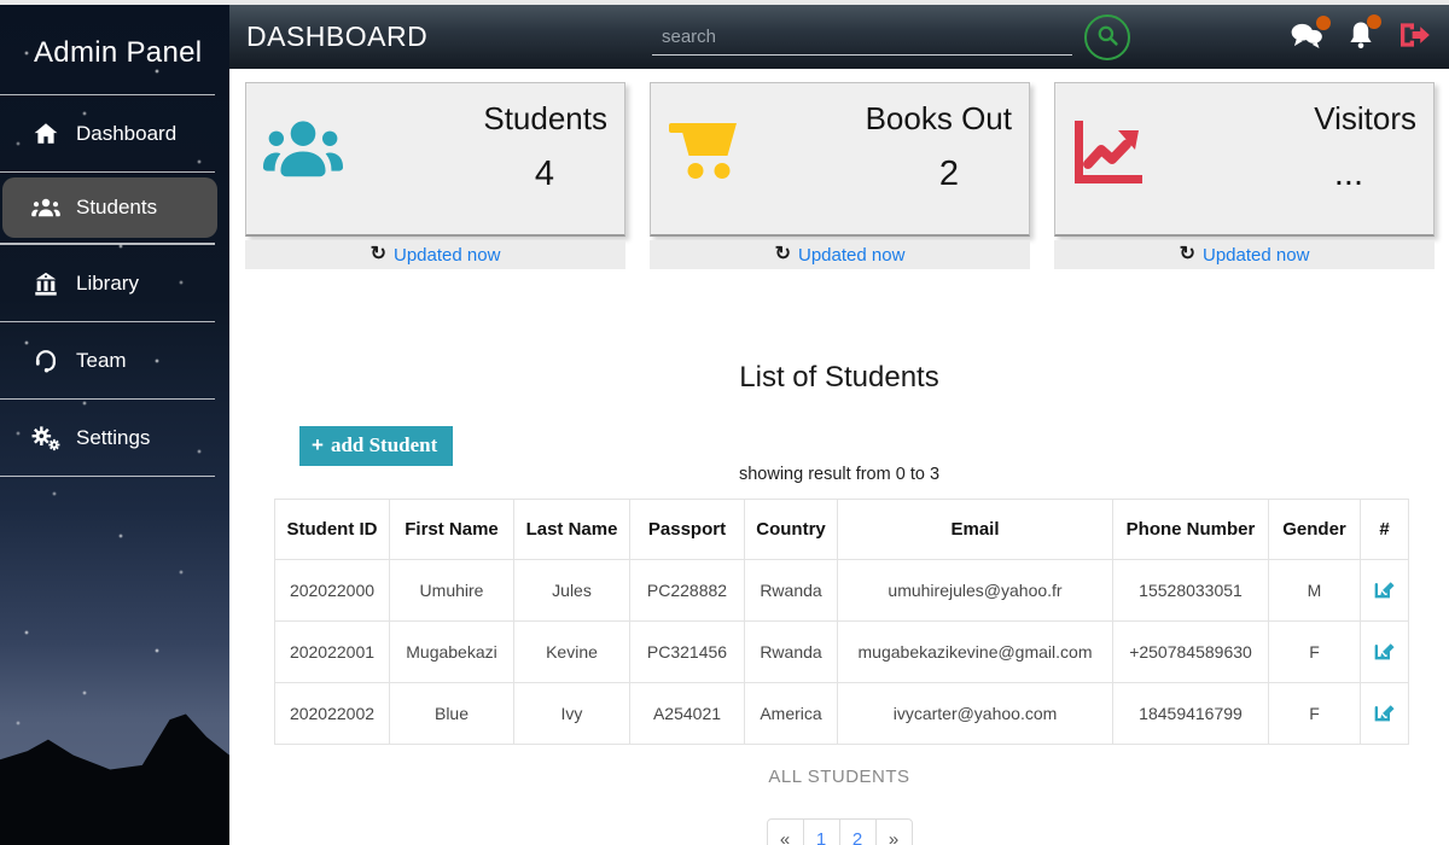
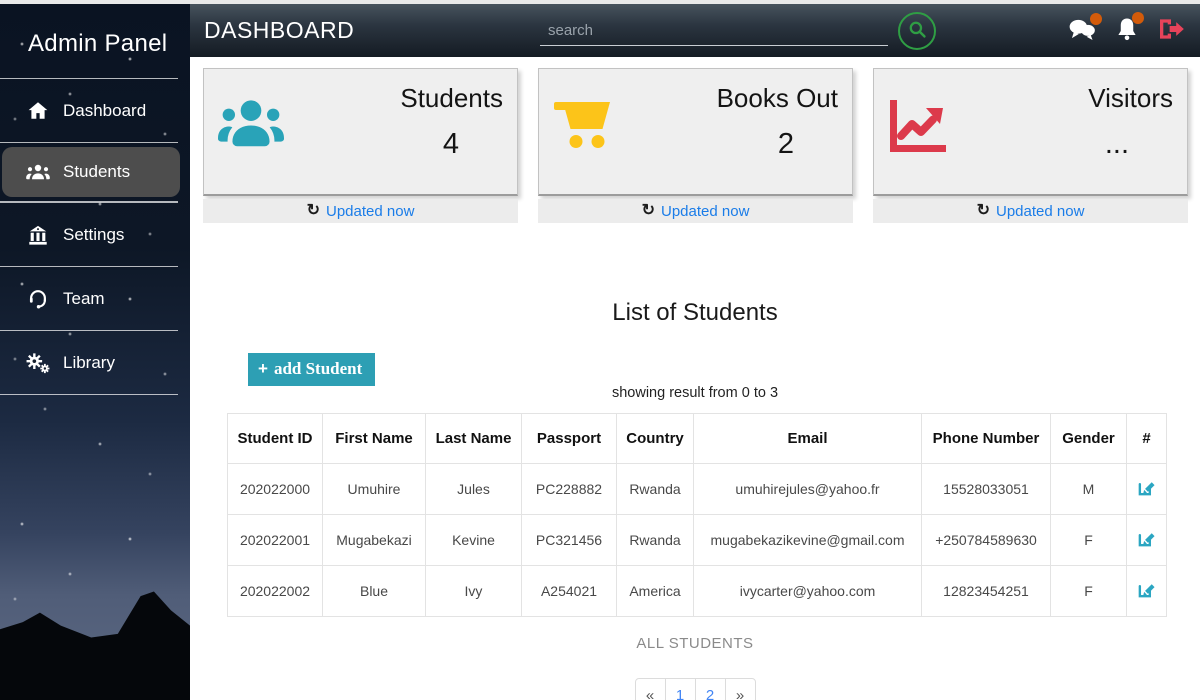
  Admin Panel
  Dashboard
  Students
- Library
+ Settings
  Team
- Settings
+ Library
  DASHBOARD
  search
  Students
  4
  ↻
  Updated now
  Books Out
  2
  ↻
  Updated now
  Visitors
  ...
  ↻
  Updated now
  List of Students
  +
  add Student
  showing result from 0 to 3
  Student ID	First Name	Last Name	Passport	Country	Email	Phone Number	Gender	#
  202022000	Umuhire	Jules	PC228882	Rwanda	umuhirejules@yahoo.fr	15528033051	M
  202022001	Mugabekazi	Kevine	PC321456	Rwanda	mugabekazikevine@gmail.com	+250784589630	F
- 202022002	Blue	Ivy	A254021	America	ivycarter@yahoo.com	18459416799	F
+ 202022002	Blue	Ivy	A254021	America	ivycarter@yahoo.com	12823454251	F
  ALL STUDENTS
  «
  1
  2
  »
